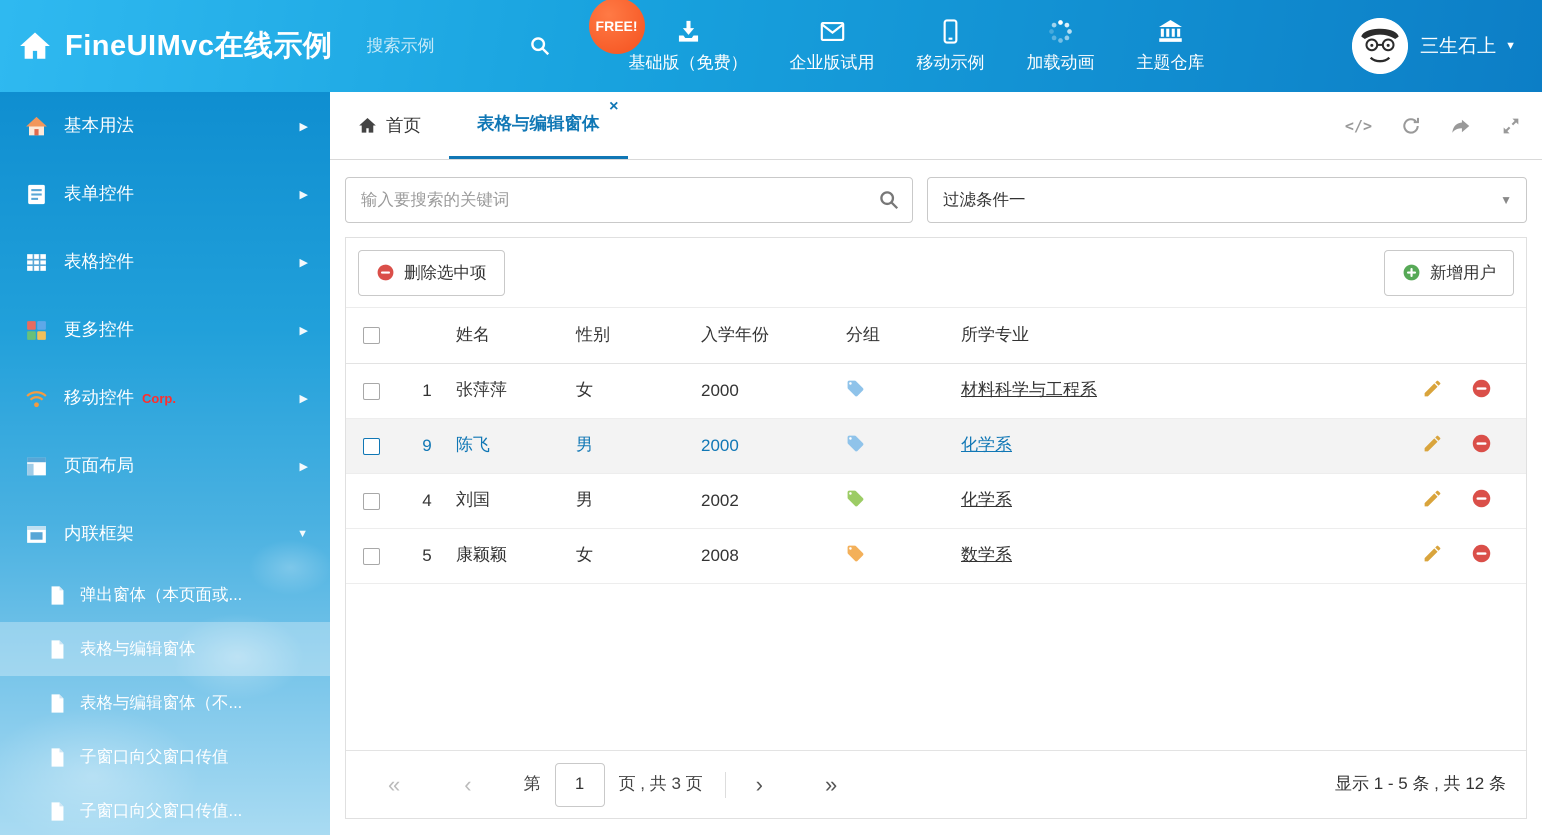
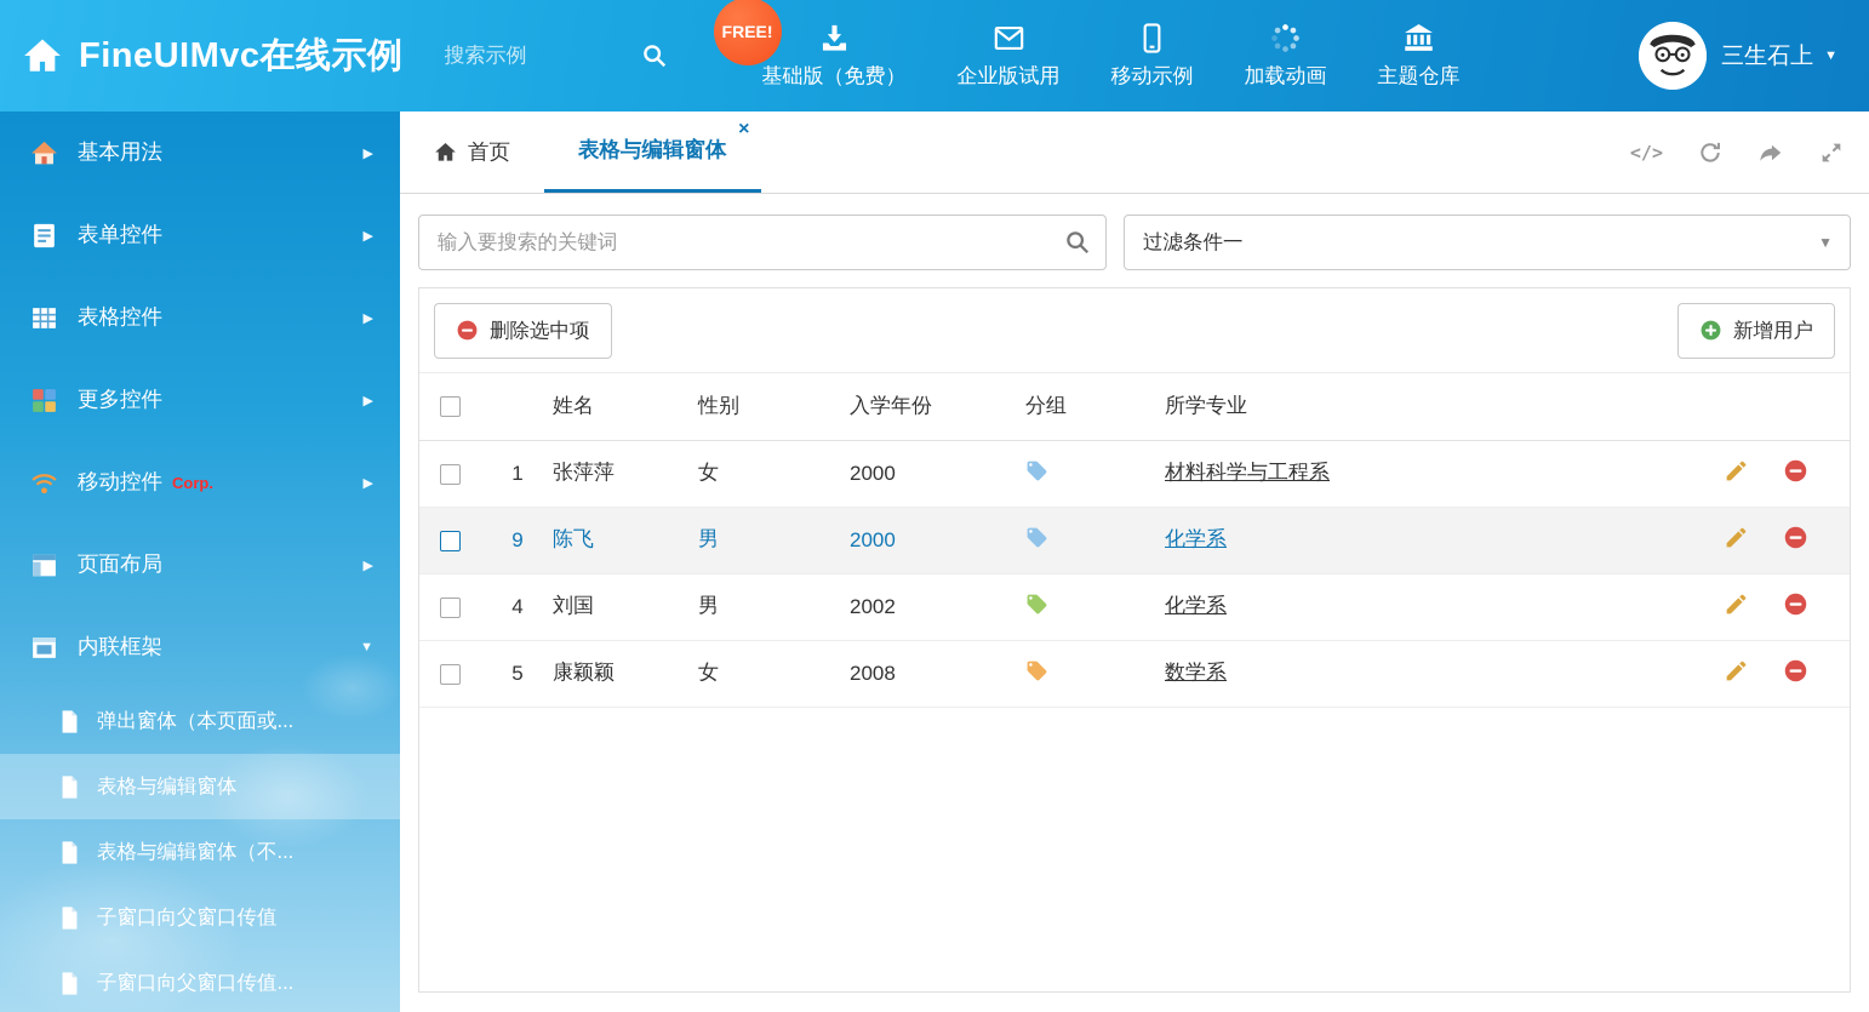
  FineUIMvc在线示例
  搜索示例
  FREE!
  基础版（免费）
  企业版试用
  移动示例
  加载动画
  主题仓库
  三生石上
  ▼
  基本用法
  ▶
  表单控件
  ▶
  表格控件
  ▶
  更多控件
  ▶
  移动控件
  Corp.
  ▶
  页面布局
  ▶
  内联框架
  ▼
  弹出窗体（本页面或...
  表格与编辑窗体
  表格与编辑窗体（不...
  子窗口向父窗口传值
  子窗口向父窗口传值...
  首页
  表格与编辑窗体
  ×
  </>
  输入要搜索的关键词
  过滤条件一
  ▼
  删除选中项
  新增用户
  		姓名	性别	入学年份	分组	所学专业
  	1	张萍萍	女	2000		材料科学与工程系
  	9	陈飞	男	2000		化学系
  	4	刘国	男	2002		化学系
  	5	康颖颖	女	2008		数学系
- «
- ‹
- 第
- 1
- 页 , 共 3 页
- ›
- »
- 显示 1 - 5 条 , 共 12 条
